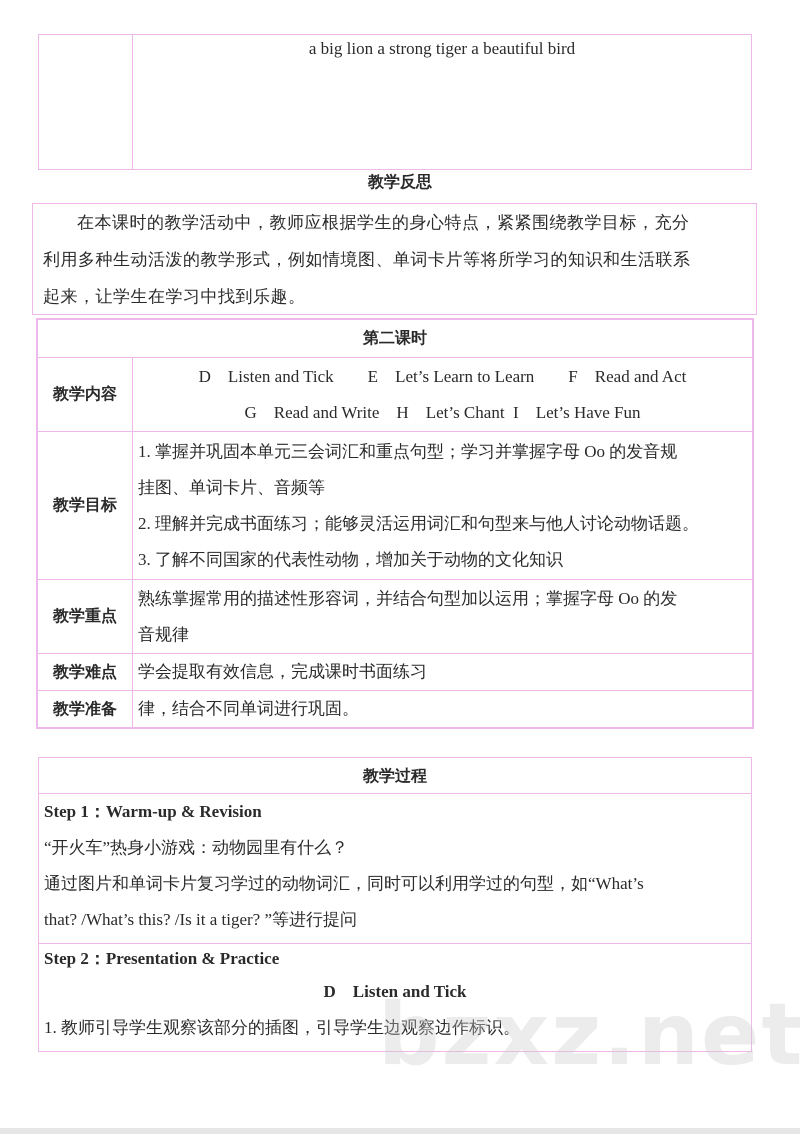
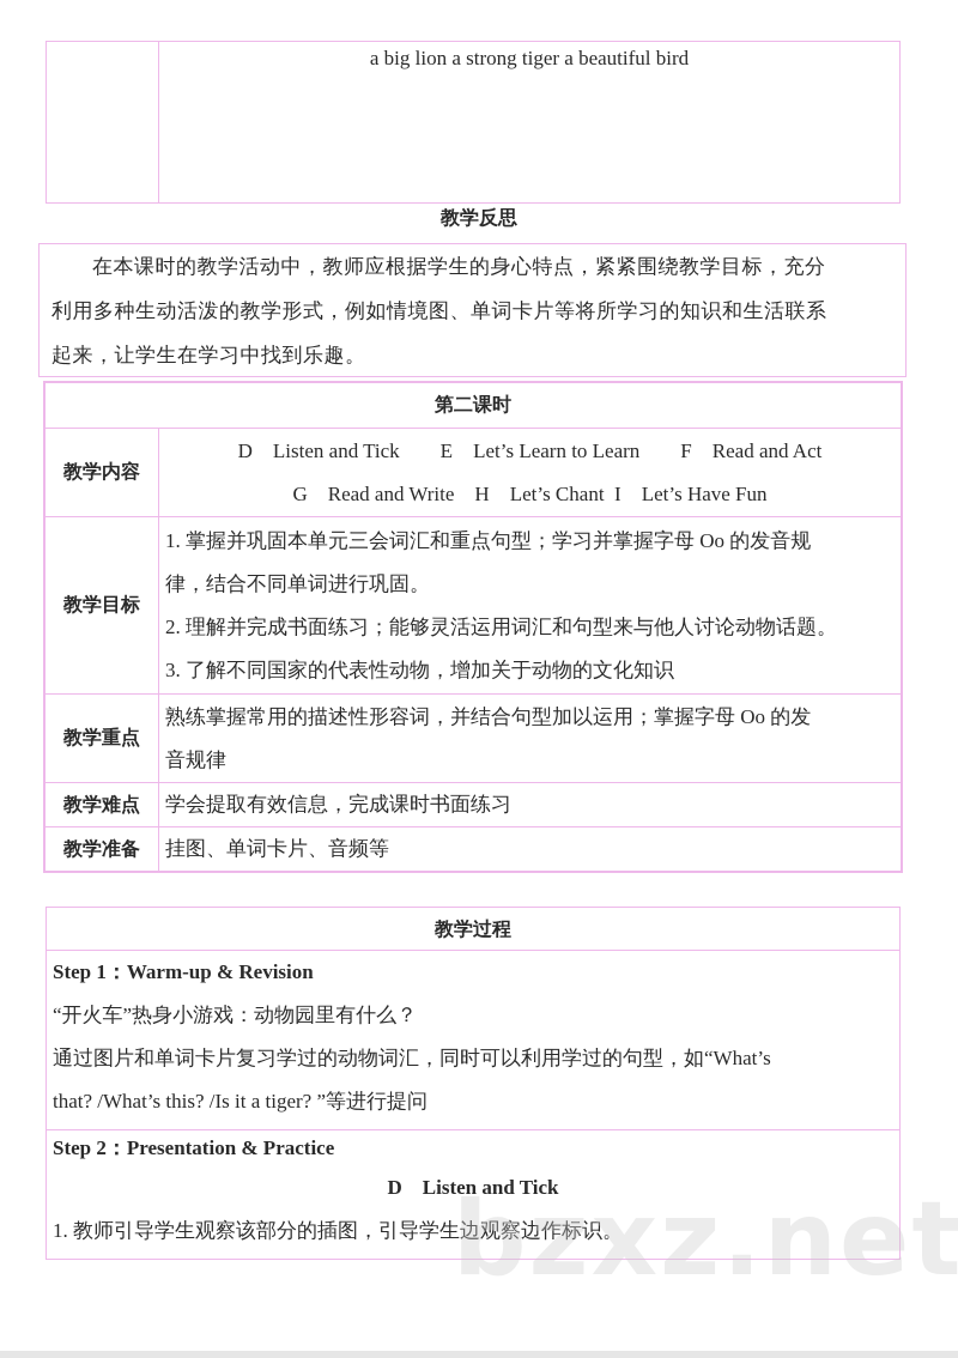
  a big lion a strong tiger a beautiful bird
  教学反思
  在本课时的教学活动中，教师应根据学生的身心特点，紧紧围绕教学目标，充分
  利用多种生动活泼的教学形式，例如情境图、单词卡片等将所学习的知识和生活联系
  起来，让学生在学习中找到乐趣。
  第二课时
  教学内容	D Listen and Tick E Let’s Learn to Learn F Read and Act G Read and Write H Let’s Chant I Let’s Have Fun
- 教学目标	1. 掌握并巩固本单元三会词汇和重点句型；学习并掌握字母 Oo 的发音规 挂图、单词卡片、音频等 2. 理解并完成书面练习；能够灵活运用词汇和句型来与他人讨论动物话题。 3. 了解不同国家的代表性动物，增加关于动物的文化知识
+ 教学目标	1. 掌握并巩固本单元三会词汇和重点句型；学习并掌握字母 Oo 的发音规 律，结合不同单词进行巩固。 2. 理解并完成书面练习；能够灵活运用词汇和句型来与他人讨论动物话题。 3. 了解不同国家的代表性动物，增加关于动物的文化知识
  教学重点	熟练掌握常用的描述性形容词，并结合句型加以运用；掌握字母 Oo 的发 音规律
  教学难点	学会提取有效信息，完成课时书面练习
- 教学准备	律，结合不同单词进行巩固。
+ 教学准备	挂图、单词卡片、音频等
  教学过程
  Step 1：Warm-up & Revision
  “开火车”热身小游戏：动物园里有什么？
  通过图片和单词卡片复习学过的动物词汇，同时可以利用学过的句型，如“What’s
  that? /What’s this? /Is it a tiger? ”等进行提问
  Step 2：Presentation & Practice
  D Listen and Tick
  1. 教师引导学生观察该部分的插图，引导学生边观察边作标识。
  bzxz.net
